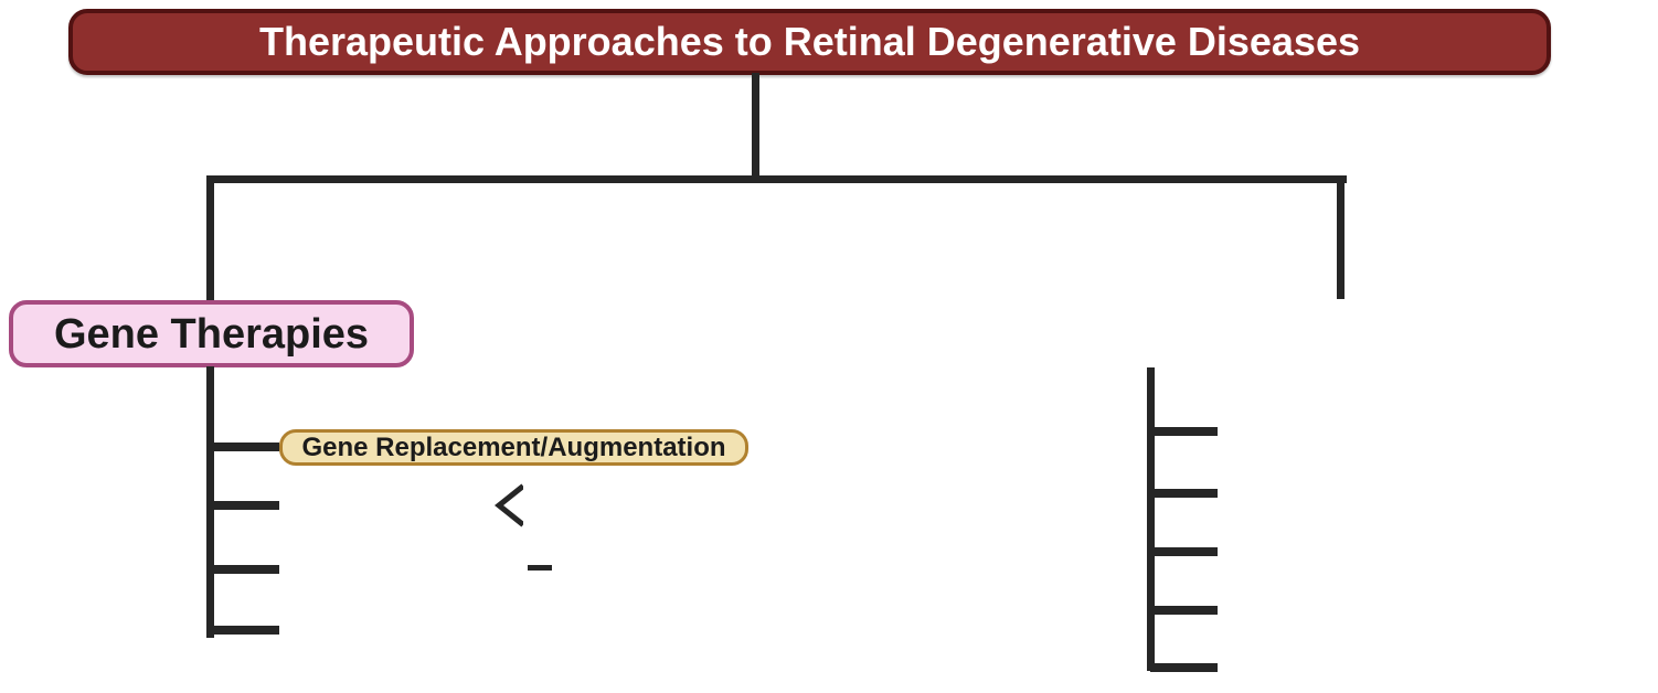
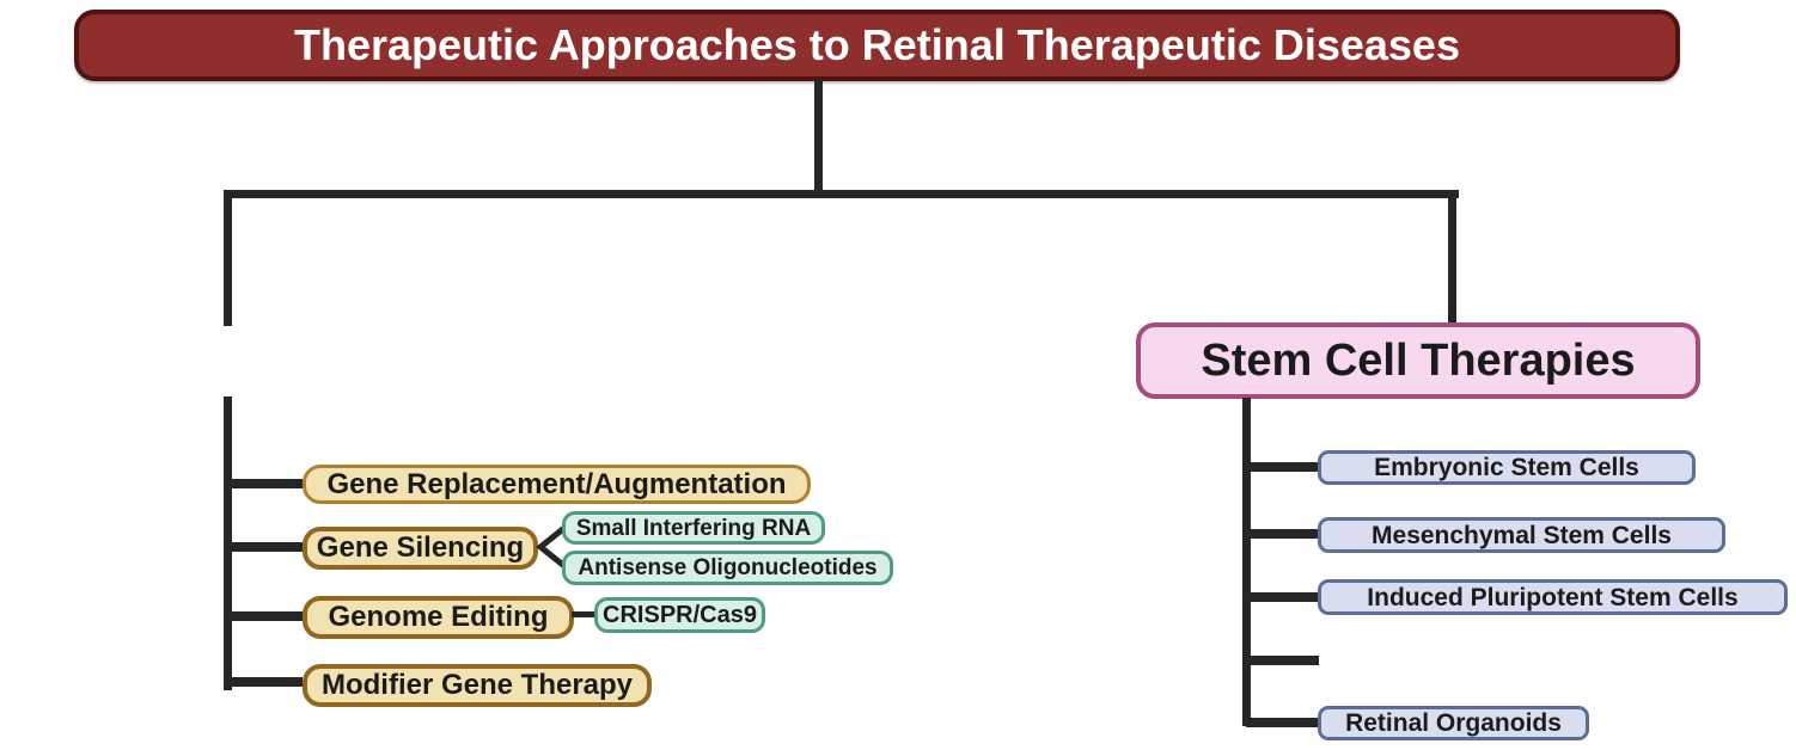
- Therapeutic Approaches to Retinal Degenerative Diseases
+ Therapeutic Approaches to Retinal Therapeutic Diseases
- Gene Therapies
  Gene Replacement/Augmentation
+ Gene Silencing
+ Small Interfering RNA
+ Antisense Oligonucleotides
+ Genome Editing
+ CRISPR/Cas9
+ Modifier Gene Therapy
+ Stem Cell Therapies
+ Embryonic Stem Cells
+ Mesenchymal Stem Cells
+ Induced Pluripotent Stem Cells
+ Retinal Organoids
